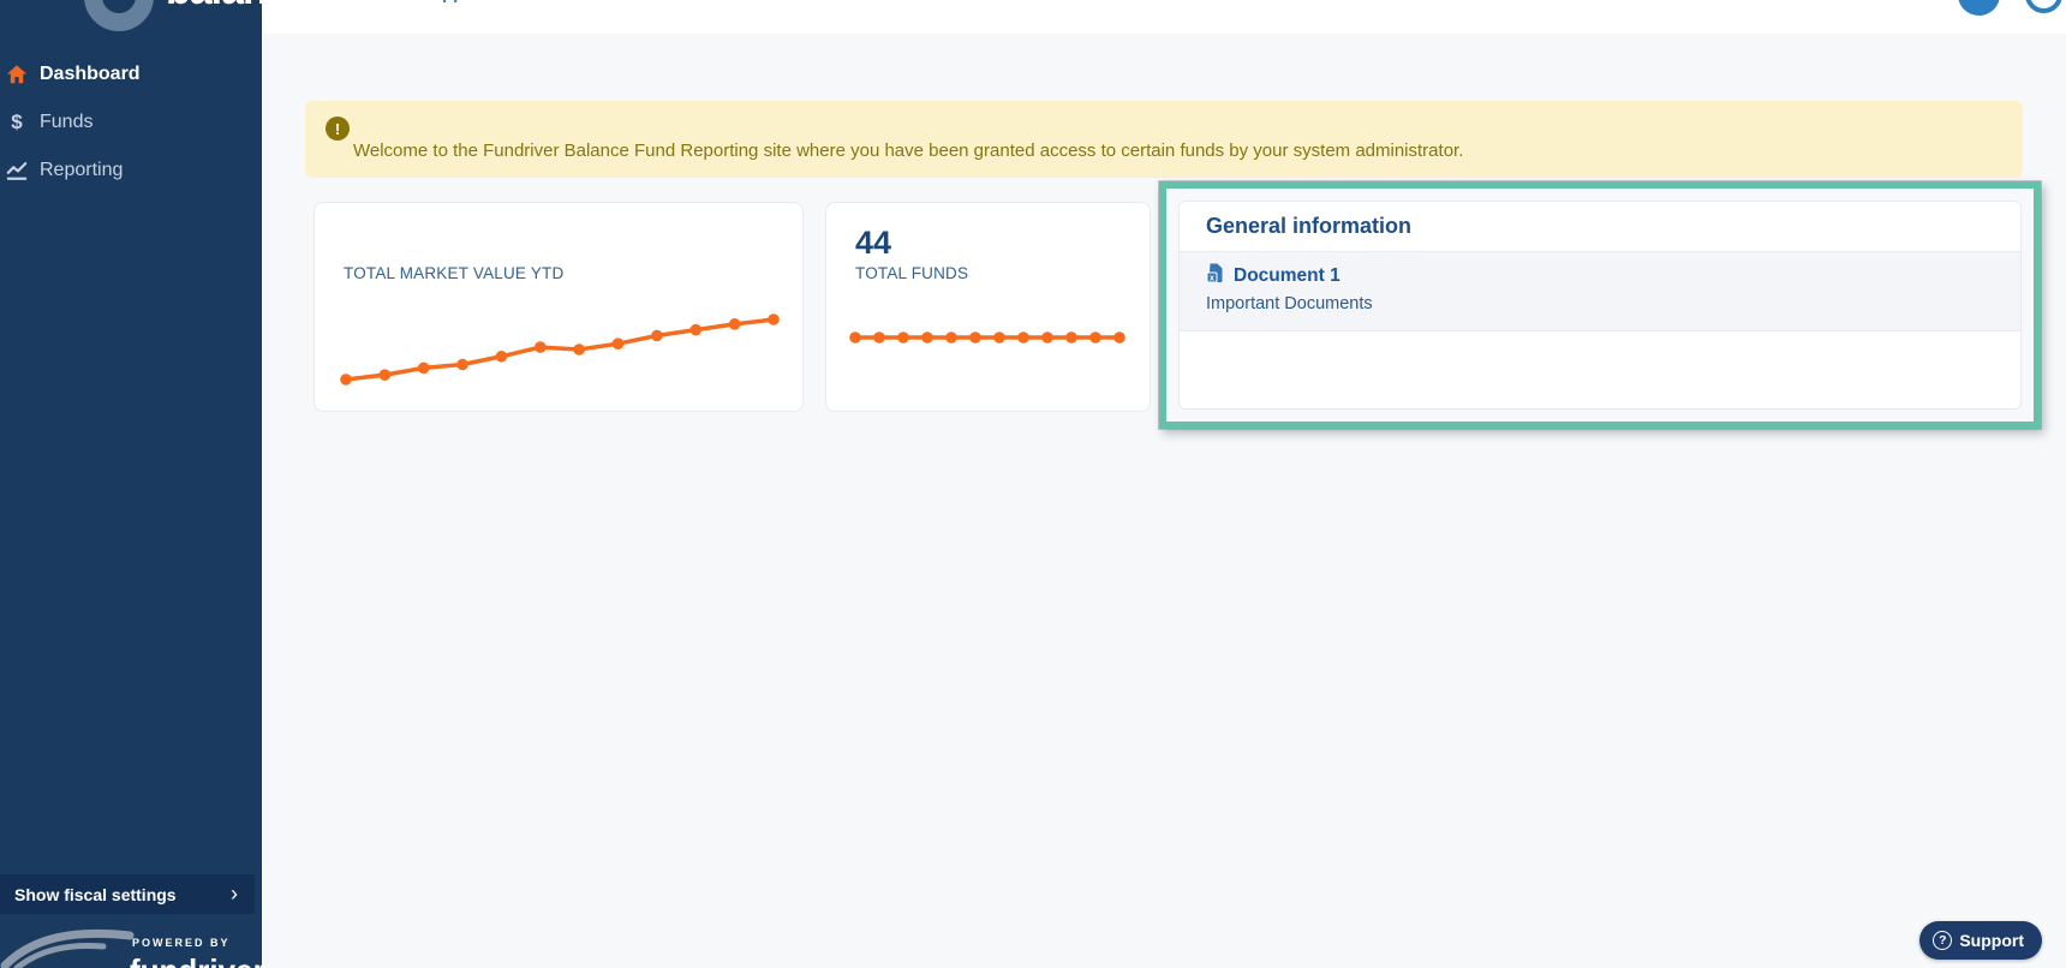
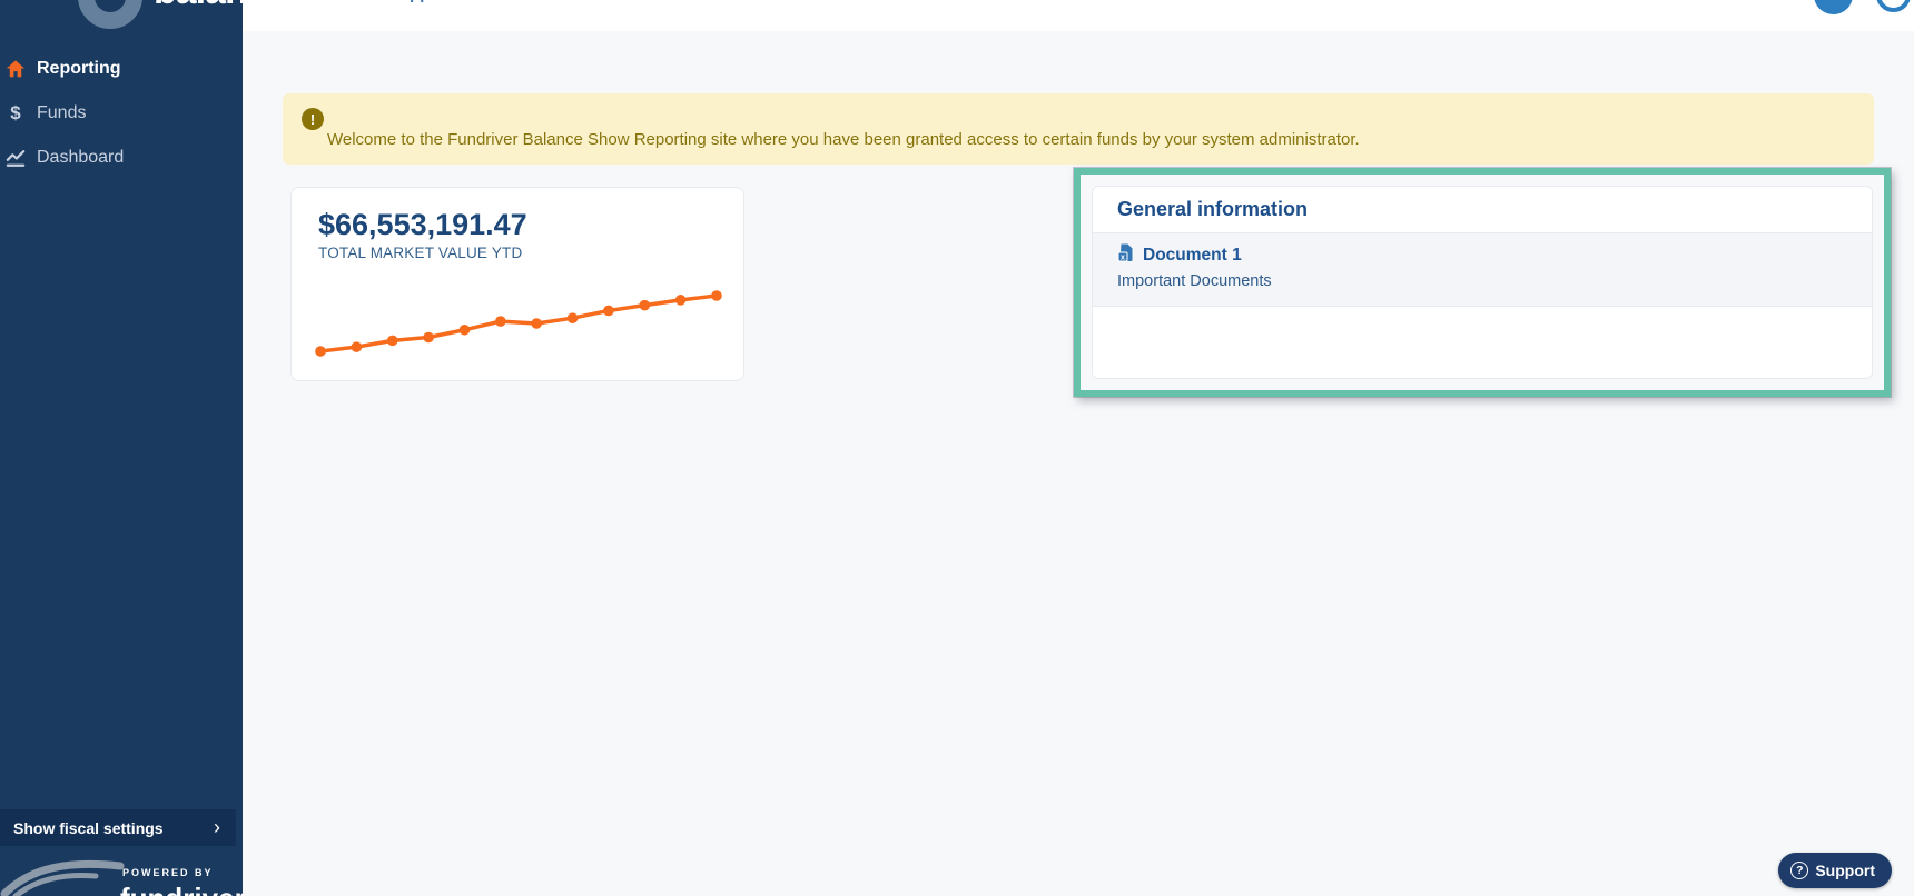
- Dashboard
+ Reporting
  $
  Funds
- Reporting
+ Dashboard
  Show fiscal settings
  ›
  POWERED BY
  !
- Welcome to the Fundriver Balance Fund Reporting site where you have been granted access to certain funds by your system administrator.
+ Welcome to the Fundriver Balance Show Reporting site where you have been granted access to certain funds by your system administrator.
+ $66,553,191.47
  TOTAL MARKET VALUE YTD
- 44
- TOTAL FUNDS
  General information
  Document 1
  Important Documents
  ?
  Support
